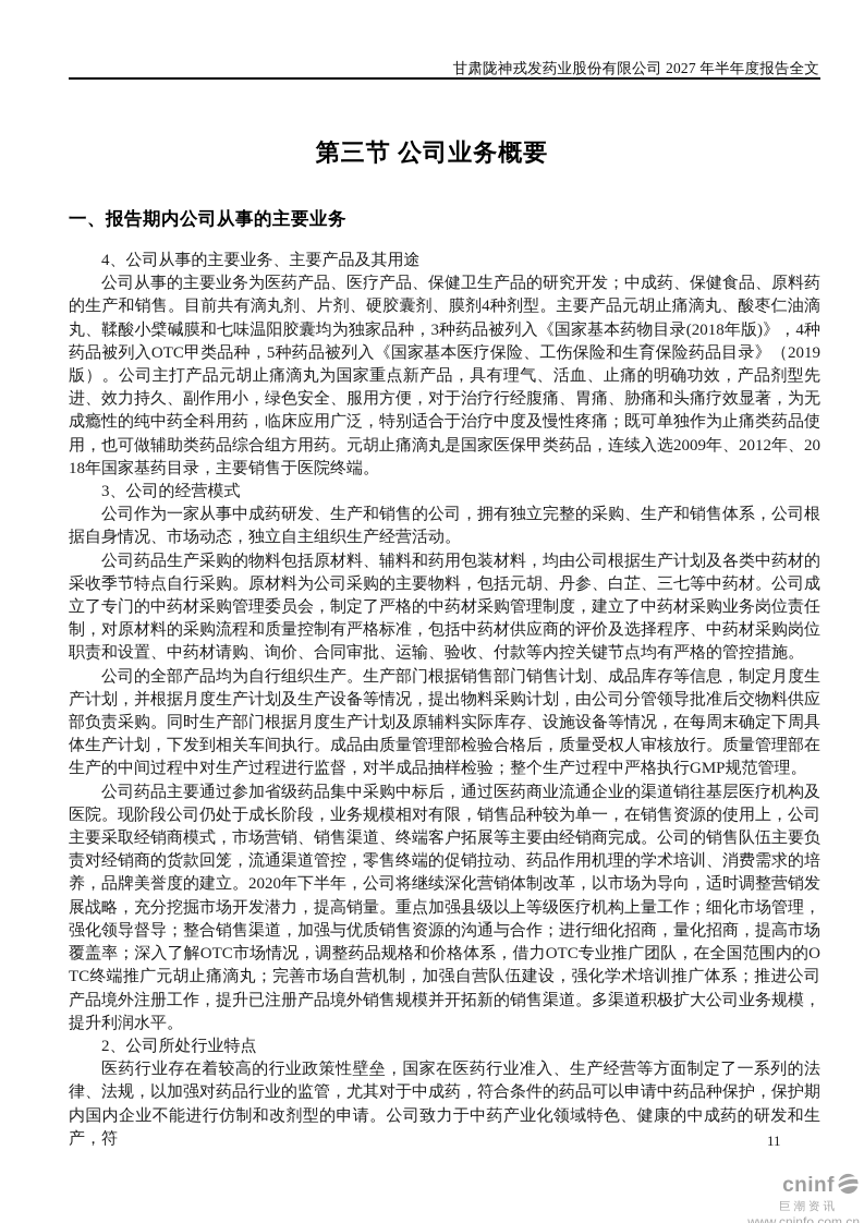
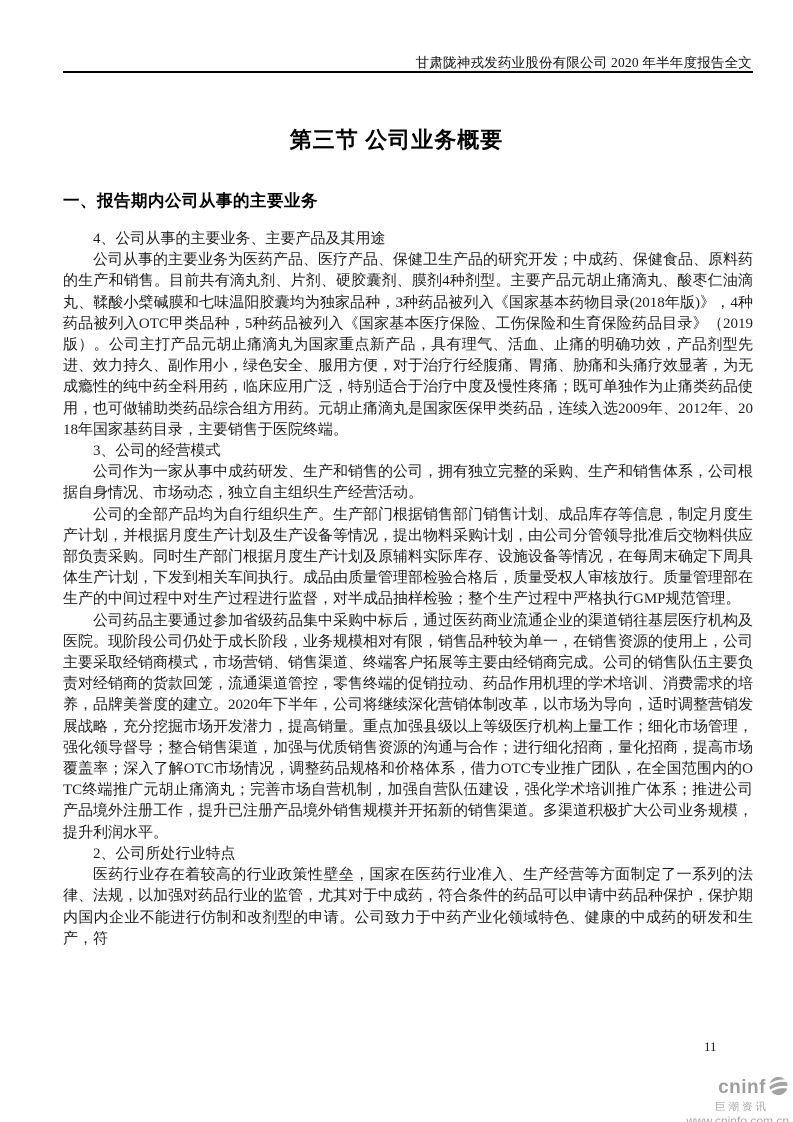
- 甘肃陇神戎发药业股份有限公司 2027 年半年度报告全文
+ 甘肃陇神戎发药业股份有限公司 2020 年半年度报告全文
  第三节 公司业务概要
  一、报告期内公司从事的主要业务
  4、公司从事的主要业务、主要产品及其用途
  公司从事的主要业务为医药产品、医疗产品、保健卫生产品的研究开发；中成药、保健食品、原料药的生产和销售。目前共有滴丸剂、片剂、硬胶囊剂、膜剂4种剂型。主要产品元胡止痛滴丸、酸枣仁油滴丸、鞣酸小檗碱膜和七味温阳胶囊均为独家品种，3种药品被列入《国家基本药物目录(2018年版)》，4种药品被列入OTC甲类品种，5种药品被列入《国家基本医疗保险、工伤保险和生育保险药品目录》（2019版）。公司主打产品元胡止痛滴丸为国家重点新产品，具有理气、活血、止痛的明确功效，产品剂型先进、效力持久、副作用小，绿色安全、服用方便，对于治疗行经腹痛、胃痛、胁痛和头痛疗效显著，为无成瘾性的纯中药全科用药，临床应用广泛，特别适合于治疗中度及慢性疼痛；既可单独作为止痛类药品使用，也可做辅助类药品综合组方用药。元胡止痛滴丸是国家医保甲类药品，连续入选2009年、2012年、2018年国家基药目录，主要销售于医院终端。
  3、公司的经营模式
  公司作为一家从事中成药研发、生产和销售的公司，拥有独立完整的采购、生产和销售体系，公司根据自身情况、市场动态，独立自主组织生产经营活动。
- 公司药品生产采购的物料包括原材料、辅料和药用包装材料，均由公司根据生产计划及各类中药材的采收季节特点自行采购。原材料为公司采购的主要物料，包括元胡、丹参、白芷、三七等中药材。公司成立了专门的中药材采购管理委员会，制定了严格的中药材采购管理制度，建立了中药材采购业务岗位责任制，对原材料的采购流程和质量控制有严格标准，包括中药材供应商的评价及选择程序、中药材采购岗位职责和设置、中药材请购、询价、合同审批、运输、验收、付款等内控关键节点均有严格的管控措施。
  公司的全部产品均为自行组织生产。生产部门根据销售部门销售计划、成品库存等信息，制定月度生产计划，并根据月度生产计划及生产设备等情况，提出物料采购计划，由公司分管领导批准后交物料供应部负责采购。同时生产部门根据月度生产计划及原辅料实际库存、设施设备等情况，在每周末确定下周具体生产计划，下发到相关车间执行。成品由质量管理部检验合格后，质量受权人审核放行。质量管理部在生产的中间过程中对生产过程进行监督，对半成品抽样检验；整个生产过程中严格执行GMP规范管理。
  公司药品主要通过参加省级药品集中采购中标后，通过医药商业流通企业的渠道销往基层医疗机构及医院。现阶段公司仍处于成长阶段，业务规模相对有限，销售品种较为单一，在销售资源的使用上，公司主要采取经销商模式，市场营销、销售渠道、终端客户拓展等主要由经销商完成。公司的销售队伍主要负责对经销商的货款回笼，流通渠道管控，零售终端的促销拉动、药品作用机理的学术培训、消费需求的培养，品牌美誉度的建立。2020年下半年，公司将继续深化营销体制改革，以市场为导向，适时调整营销发展战略，充分挖掘市场开发潜力，提高销量。重点加强县级以上等级医疗机构上量工作；细化市场管理，强化领导督导；整合销售渠道，加强与优质销售资源的沟通与合作；进行细化招商，量化招商，提高市场覆盖率；深入了解OTC市场情况，调整药品规格和价格体系，借力OTC专业推广团队，在全国范围内的OTC终端推广元胡止痛滴丸；完善市场自营机制，加强自营队伍建设，强化学术培训推广体系；推进公司产品境外注册工作，提升已注册产品境外销售规模并开拓新的销售渠道。多渠道积极扩大公司业务规模，提升利润水平。
  2、公司所处行业特点
  医药行业存在着较高的行业政策性壁垒，国家在医药行业准入、生产经营等方面制定了一系列的法律、法规，以加强对药品行业的监管，尤其对于中成药，符合条件的药品可以申请中药品种保护，保护期内国内企业不能进行仿制和改剂型的申请。公司致力于中药产业化领域特色、健康的中成药的研发和生产，符
  11
  cninf
  巨潮资讯
  www.cninfo.com.cn
